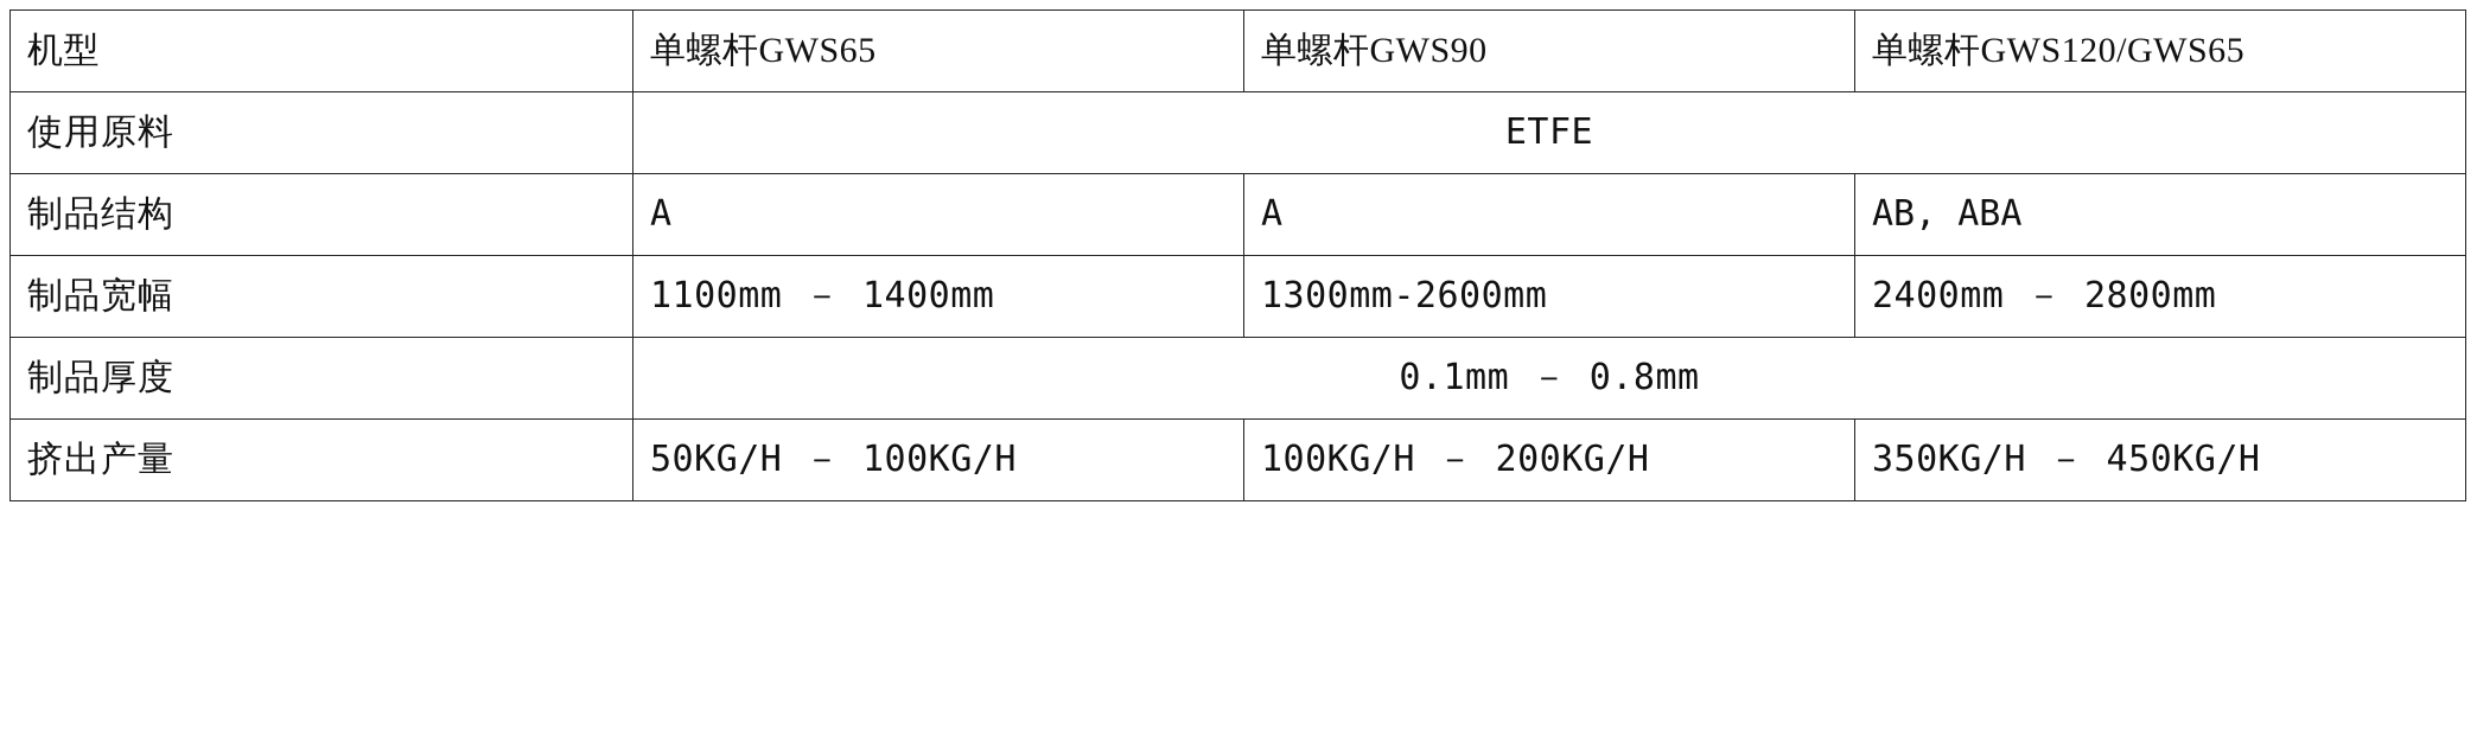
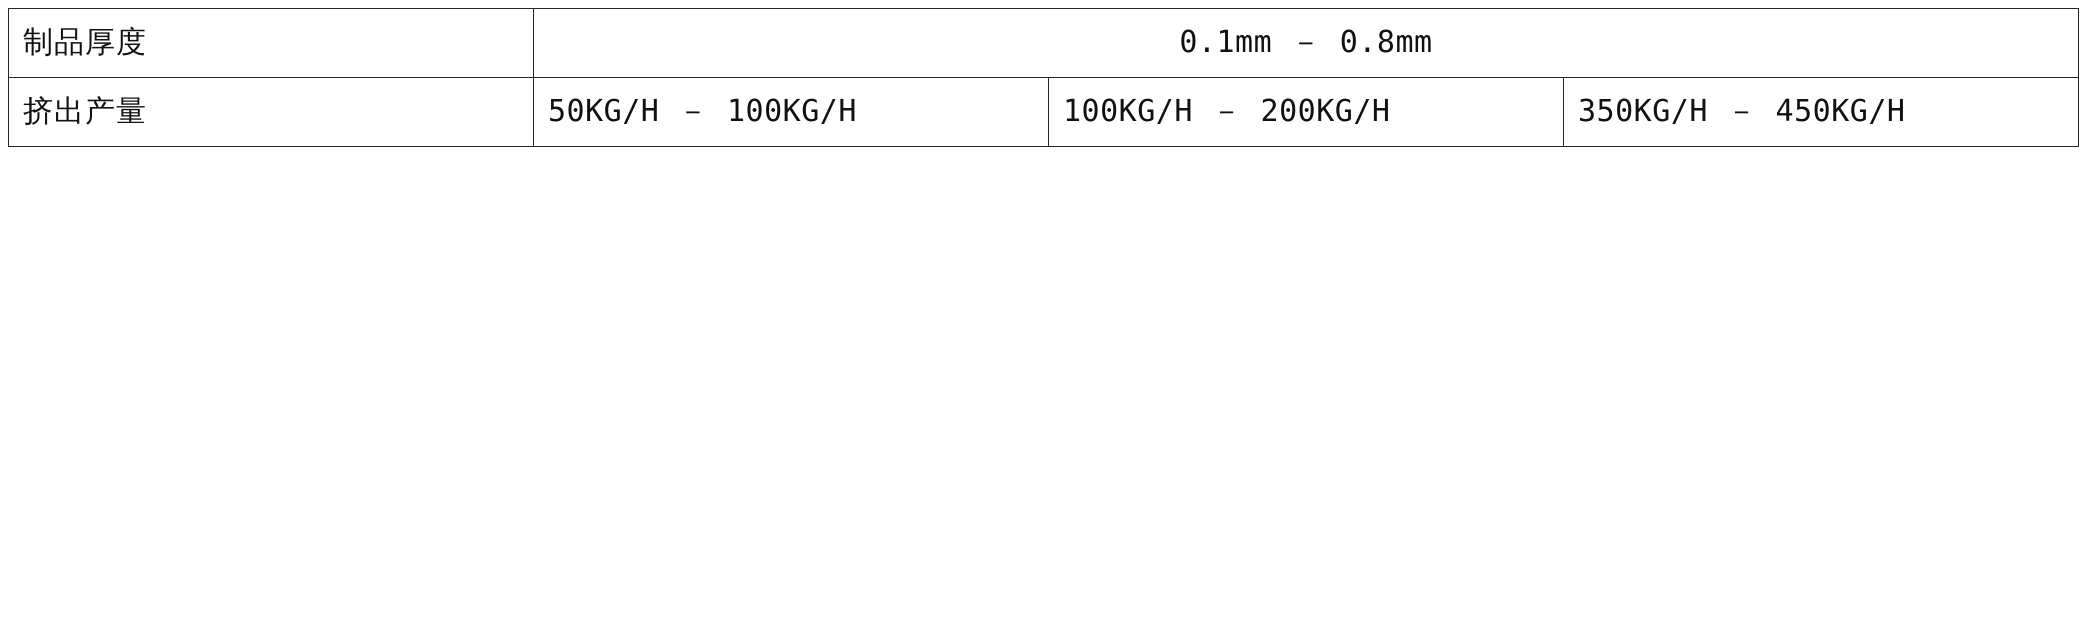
- 机型	单螺杆GWS65	单螺杆GWS90	单螺杆GWS120/GWS65
- 使用原料	ETFE
- 制品结构	A	A	AB, ABA
- 制品宽幅	1100mm － 1400mm	1300mm-2600mm	2400mm － 2800mm
  制品厚度	0.1mm － 0.8mm
  挤出产量	50KG/H － 100KG/H	100KG/H － 200KG/H	350KG/H － 450KG/H
